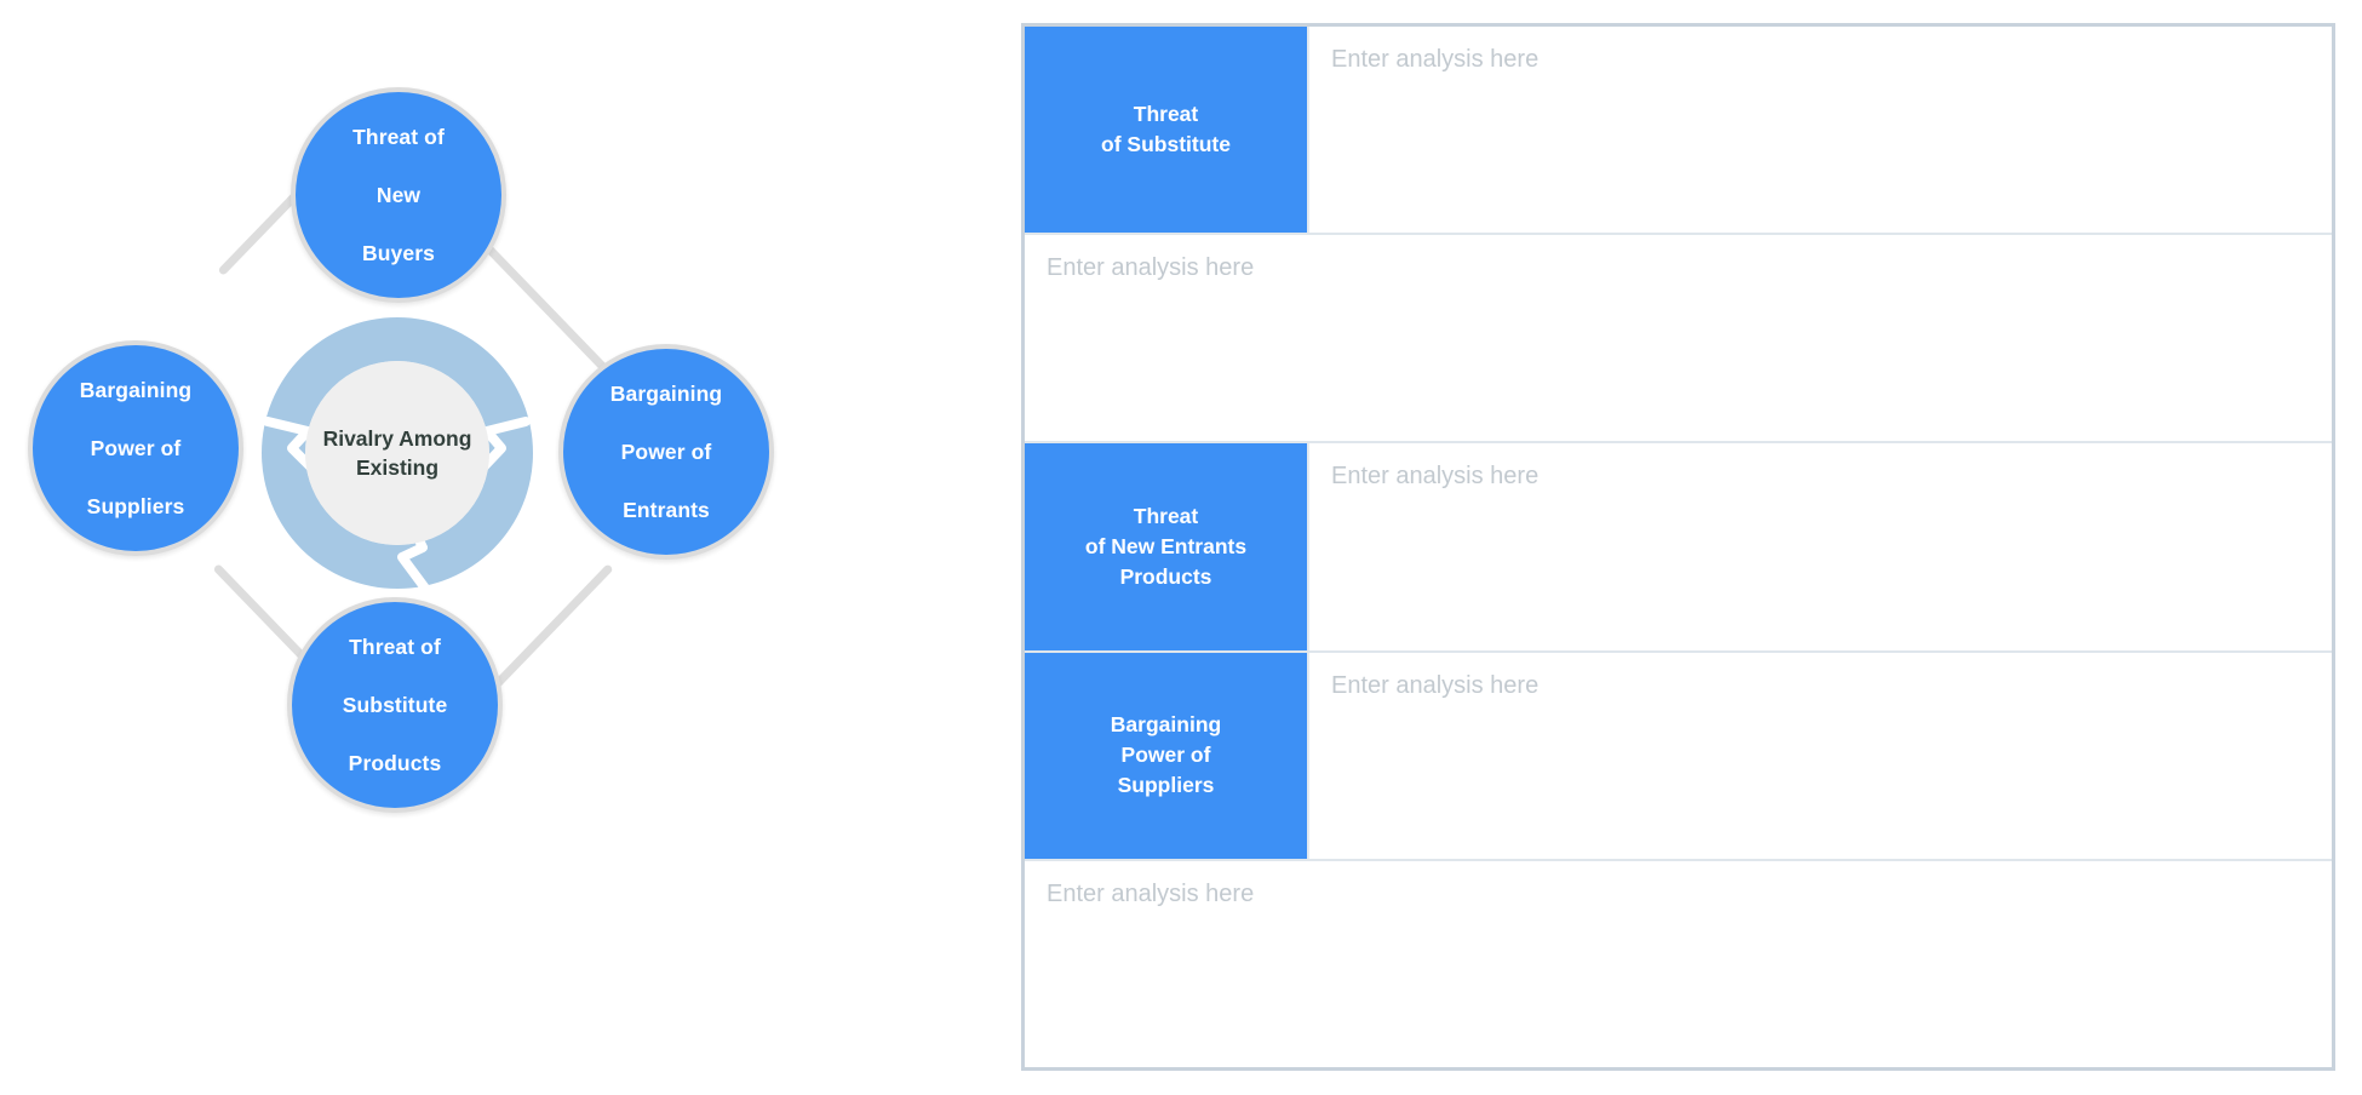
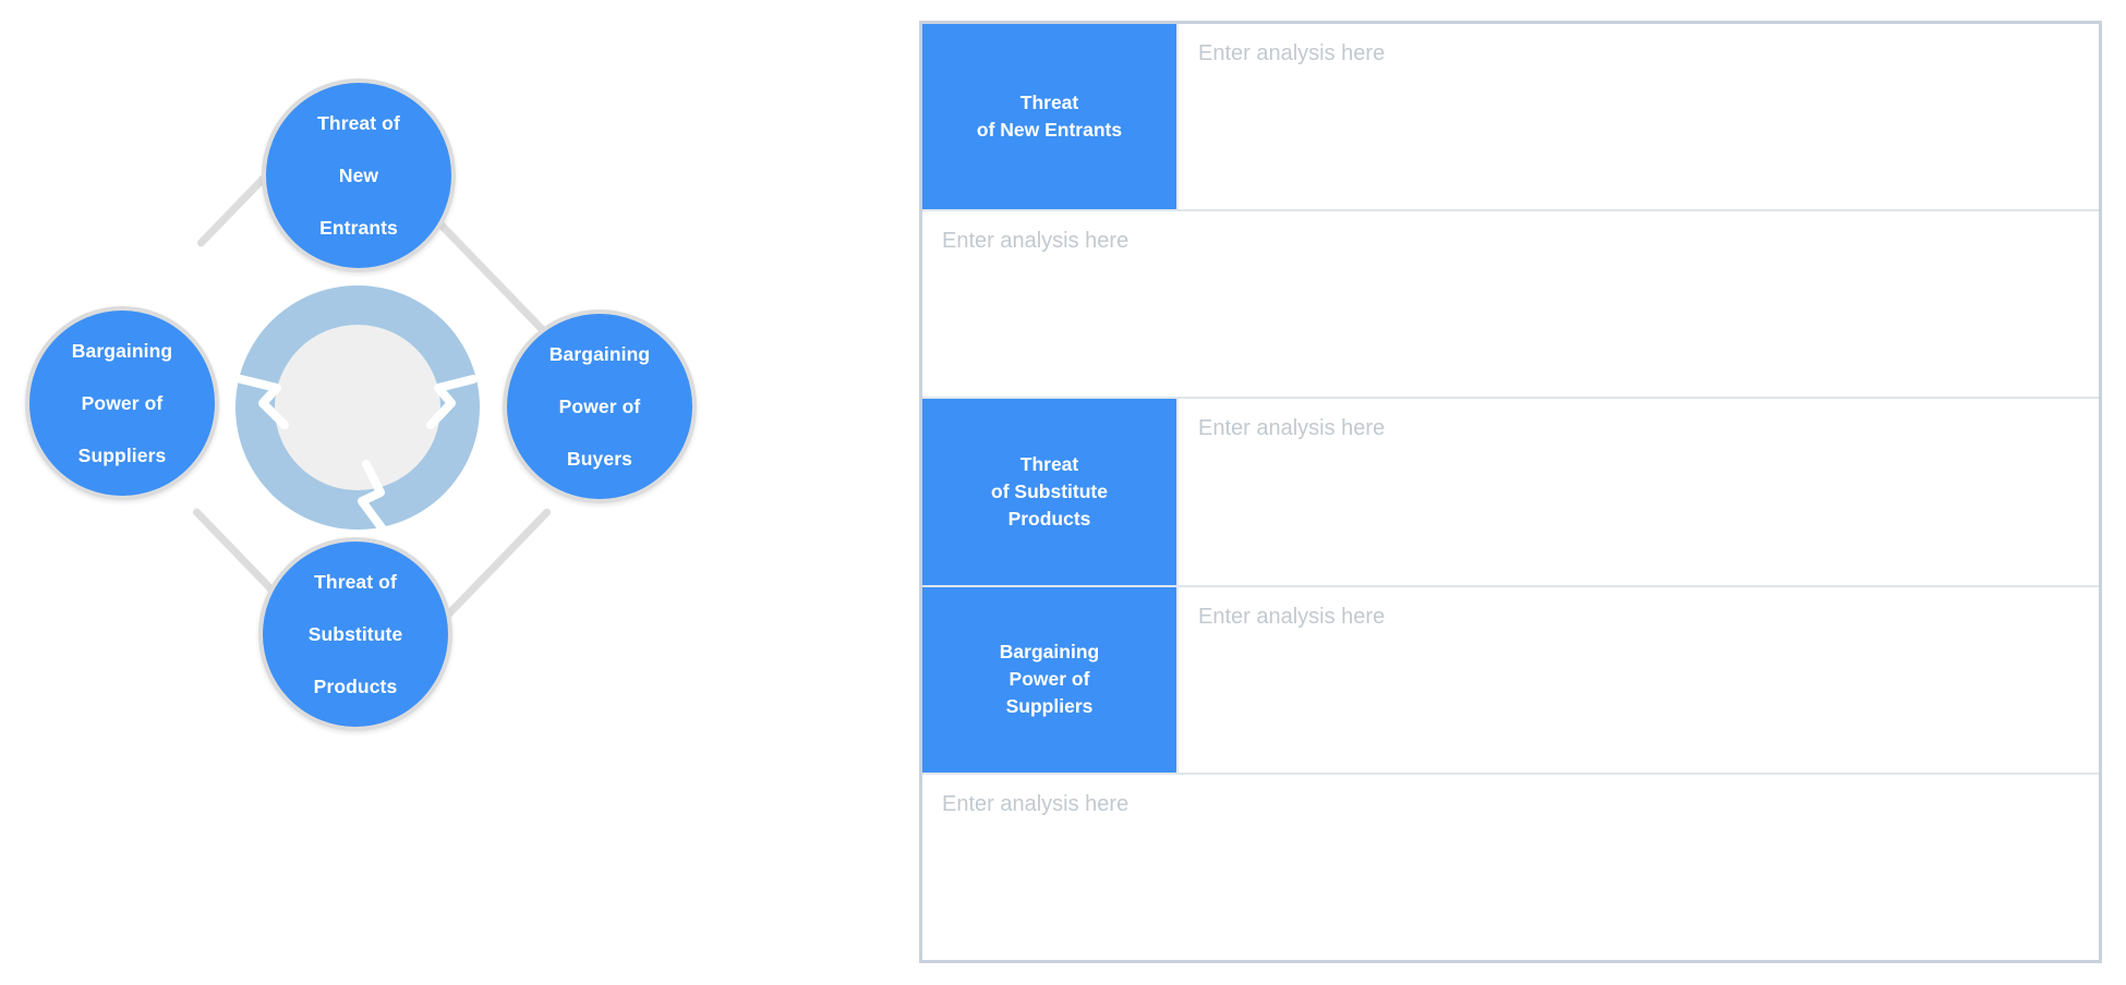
- Rivalry Among Existing
  Threat of
  New
- Buyers
+ Entrants
  Bargaining
  Power of
- Entrants
+ Buyers
  Threat of
  Substitute
  Products
  Bargaining
  Power of
  Suppliers
  Threat
- of Substitute
+ of New Entrants
  Enter analysis here
  Enter analysis here
  Threat
- of New Entrants
+ of Substitute
  Products
  Enter analysis here
  Bargaining
  Power of
  Suppliers
  Enter analysis here
  Enter analysis here
